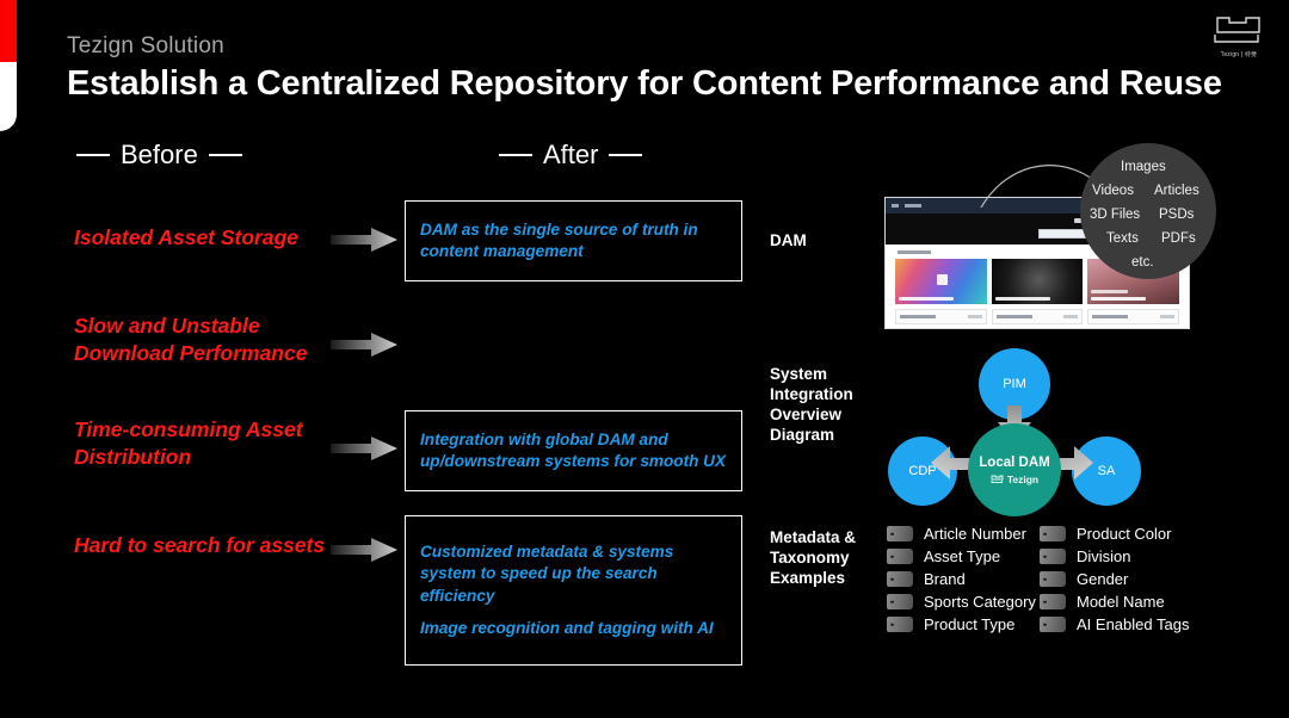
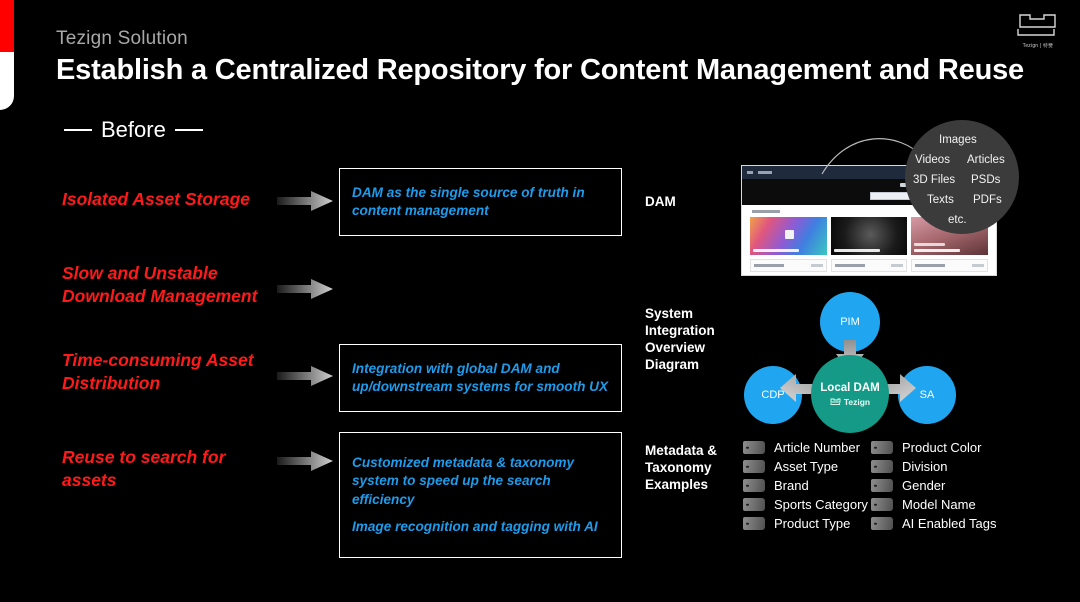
  Tezign Solution
- Establish a Centralized Repository for Content Performance and Reuse
+ Establish a Centralized Repository for Content Management and Reuse
  Before
- After
  Isolated Asset Storage
- Slow and Unstable Download Performance
+ Slow and Unstable Download Management
  Time-consuming Asset Distribution
- Hard to search for assets
+ Reuse to search for assets
  DAM as the single source of truth in content management
  Integration with global DAM and up/downstream systems for smooth UX
- Customized metadata & systems system to speed up the search efficiency
+ Customized metadata & taxonomy system to speed up the search efficiency
  Image recognition and tagging with AI
  DAM
  System Integration Overview Diagram
  Metadata & Taxonomy Examples
  Images
  Videos
  Articles
  3D Files
  PSDs
  Texts
  PDFs
  etc.
  PIM
  CDP
  SA
  Local DAM
  Tezign
  Article Number
  Product Color
  Asset Type
  Division
  Brand
  Gender
  Sports Category
  Model Name
  Product Type
  AI Enabled Tags
